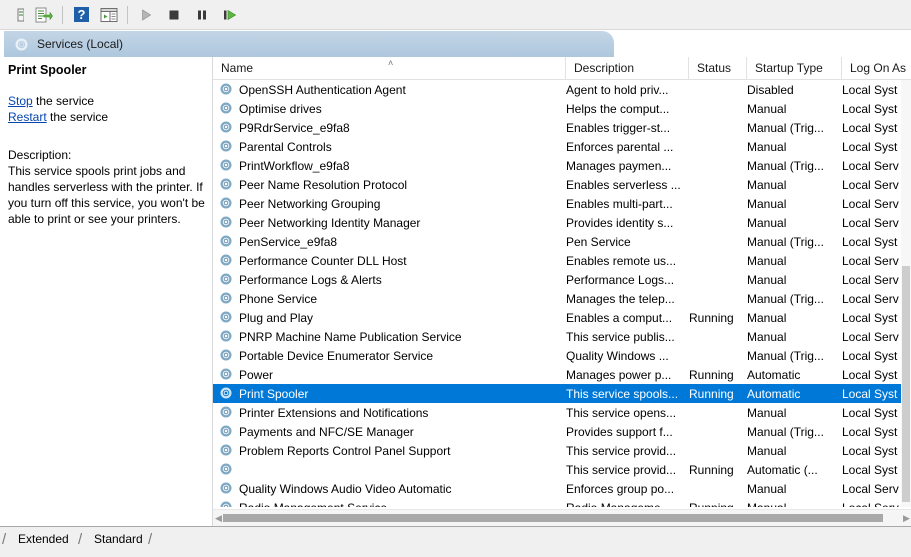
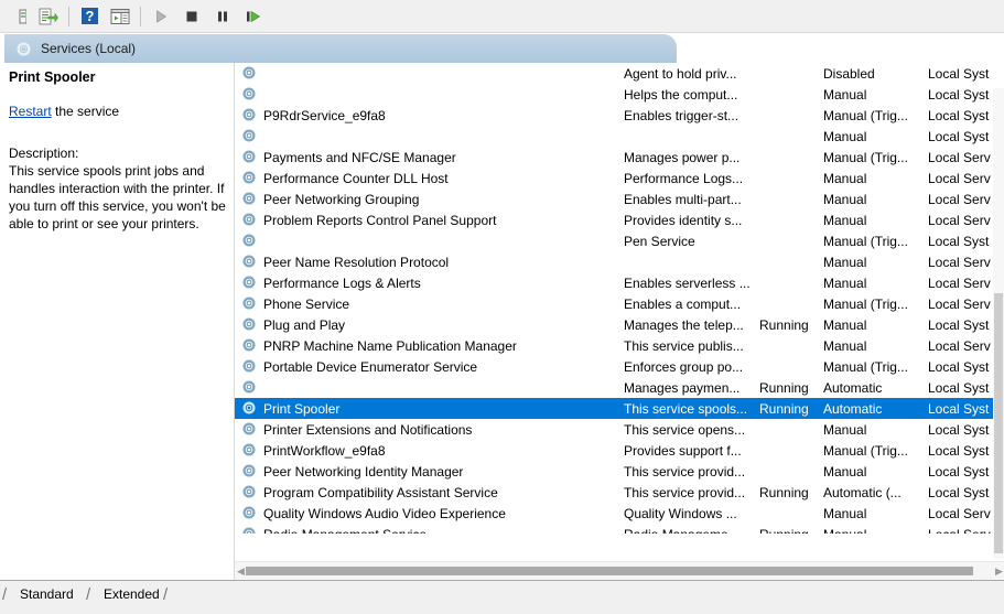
  ?
  Services (Local)
  Print Spooler
- Stop the service
  Restart the service
  Description:
- This service spools print jobs and handles serverless with the printer. If you turn off this service, you won't be able to print or see your printers.
+ This service spools print jobs and handles interaction with the printer. If you turn off this service, you won't be able to print or see your printers.
- Name
- ˄
- Description
- Status
- Startup Type
- Log On As
- OpenSSH Authentication Agent
  Agent to hold priv...
  Disabled
  Local Syst
- Optimise drives
  Helps the comput...
  Manual
  Local Syst
  P9RdrService_e9fa8
  Enables trigger-st...
  Manual (Trig...
  Local Syst
- Parental Controls
- Enforces parental ...
  Manual
  Local Syst
- PrintWorkflow_e9fa8
+ Payments and NFC/SE Manager
- Manages paymen...
+ Manages power p...
  Manual (Trig...
  Local Serv
- Peer Name Resolution Protocol
+ Performance Counter DLL Host
- Enables serverless ...
+ Performance Logs...
  Manual
  Local Serv
  Peer Networking Grouping
  Enables multi-part...
  Manual
  Local Serv
- Peer Networking Identity Manager
+ Problem Reports Control Panel Support
  Provides identity s...
  Manual
  Local Serv
- PenService_e9fa8
  Pen Service
  Manual (Trig...
  Local Syst
- Performance Counter DLL Host
+ Peer Name Resolution Protocol
- Enables remote us...
  Manual
  Local Serv
  Performance Logs & Alerts
- Performance Logs...
+ Enables serverless ...
  Manual
  Local Serv
  Phone Service
- Manages the telep...
+ Enables a comput...
  Manual (Trig...
  Local Serv
  Plug and Play
- Enables a comput...
+ Manages the telep...
  Running
  Manual
  Local Syst
- PNRP Machine Name Publication Service
+ PNRP Machine Name Publication Manager
  This service publis...
  Manual
  Local Serv
  Portable Device Enumerator Service
- Quality Windows ...
+ Enforces group po...
  Manual (Trig...
  Local Syst
- Power
- Manages power p...
+ Manages paymen...
  Running
  Automatic
  Local Syst
  Print Spooler
  This service spools...
  Running
  Automatic
  Local Syst
  Printer Extensions and Notifications
  This service opens...
  Manual
  Local Syst
- Payments and NFC/SE Manager
+ PrintWorkflow_e9fa8
  Provides support f...
  Manual (Trig...
  Local Syst
- Problem Reports Control Panel Support
+ Peer Networking Identity Manager
  This service provid...
  Manual
  Local Syst
+ Program Compatibility Assistant Service
  This service provid...
  Running
  Automatic (...
  Local Syst
- Quality Windows Audio Video Automatic
+ Quality Windows Audio Video Experience
- Enforces group po...
+ Quality Windows ...
  Manual
  Local Serv
  ◀
  ▶
  /
- Extended
+ Standard
  /
- Standard
+ Extended
  /
